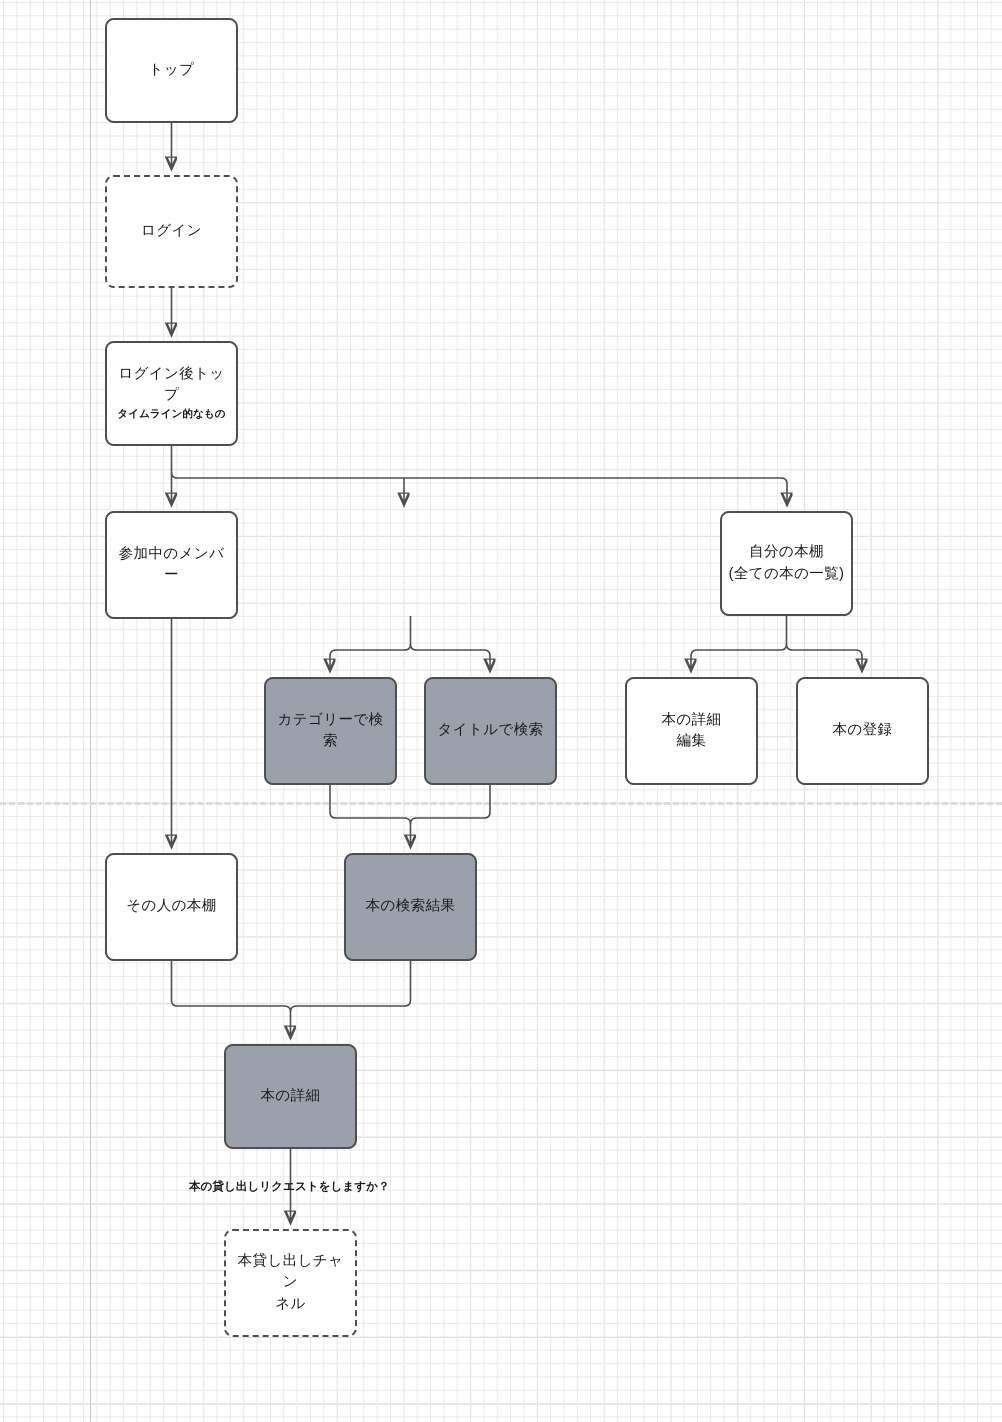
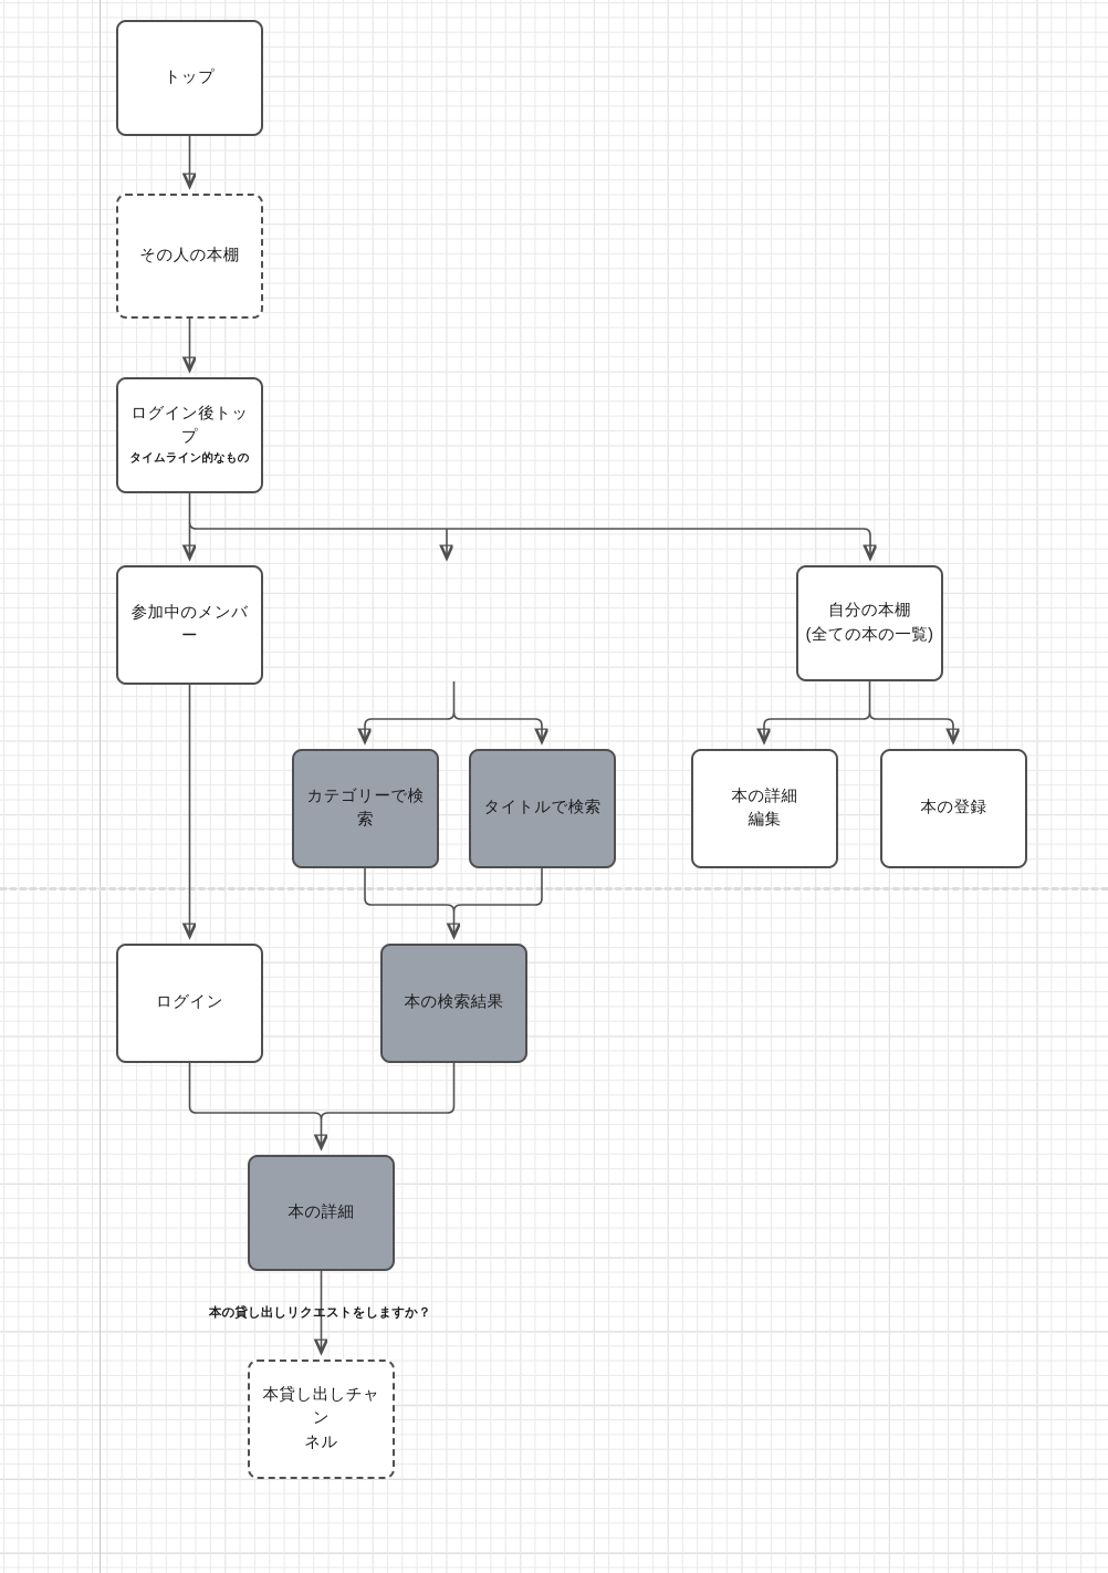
  トップ
- ログイン
+ その人の本棚
  ログイン後トップ
  タイムライン的なもの
  参加中のメンバー
  自分の本棚
  (全ての本の一覧)
  カテゴリーで検索
  タイトルで検索
  本の詳細
  編集
  本の登録
- その人の本棚
+ ログイン
  本の検索結果
  本の詳細
  本貸し出しチャン
  ネル
  本の貸し出しリクエストをしますか？
